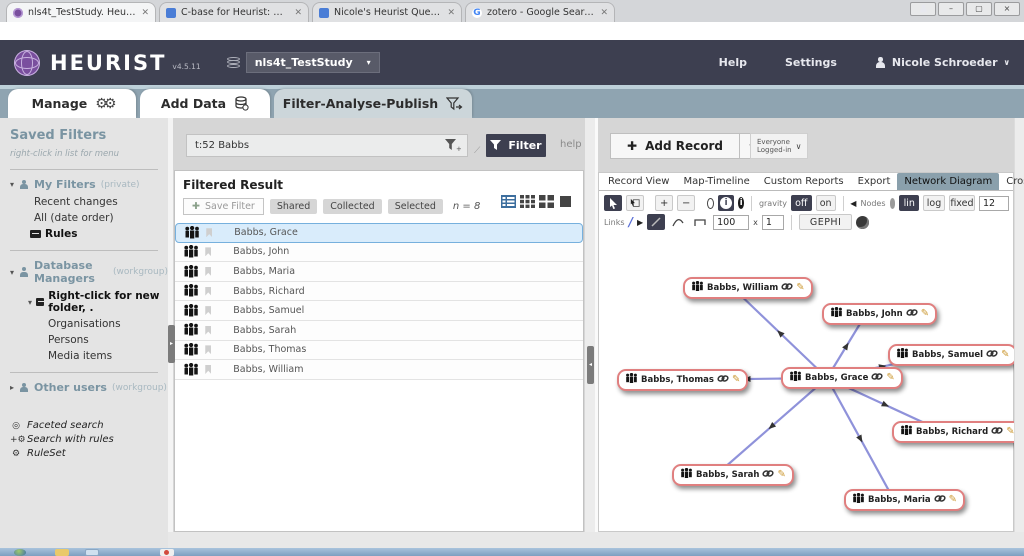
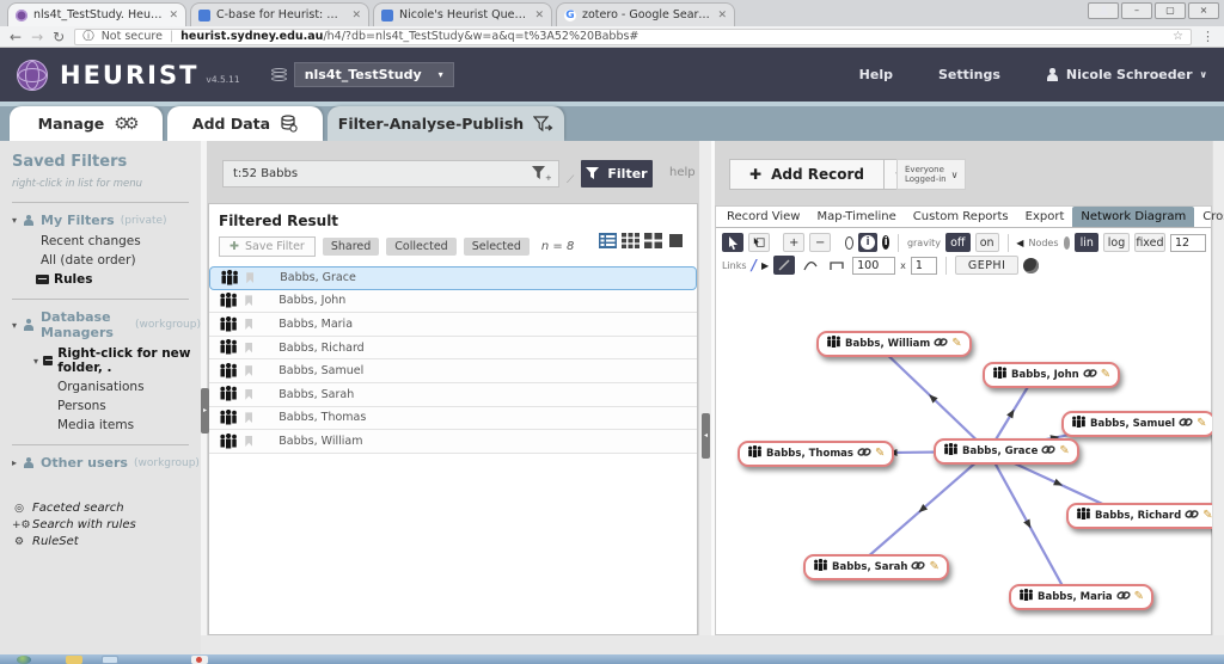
  nls4t_TestStudy. Heuris
  ✕
  C-base for Heurist: Use
  ✕
  Nicole's Heurist Questi
  ✕
  G
  zotero - Google Search
  ✕
  –
  ▢
  ×
+ ←
+ →
+ ↻
+ ⓘ
+ Not secure
+ |
+ heurist.sydney.edu.au/h4/?db=nls4t_TestStudy&w=a&q=t%3A52%20Babbs#
+ ☆
+ ⋮
  HEURIST
  v4.5.11
  nls4t_TestStudy
  ▾
  Help
  Settings
  Nicole Schroeder
  ∨
  Manage
  ⚙⚙
  Add Data
  Filter-Analyse-Publish
  Saved Filters
  right-click in list for menu
  ▾
  My Filters
  (private)
  Recent changes
  All (date order)
  Rules
  ▾
  Database Managers
  (workgroup)
  ▾
  Right-click for new folder, .
  Organisations
  Persons
  Media items
  ▸
  Other users
  (workgroup)
  ◎
  Faceted search
  +⚙
  Search with rules
  ⚙
  RuleSet
  t:52 Babbs
  +
  ⟋
  Filter
  help
  Filtered Result
  ✚
  Save Filter
  Shared
  Collected
  Selected
  n = 8
  Babbs, Grace
  Babbs, John
  Babbs, Maria
  Babbs, Richard
  Babbs, Samuel
  Babbs, Sarah
  Babbs, Thomas
  Babbs, William
  ✚
  Add Record
  Everyone
  Logged-in
  ∨
  Record View
  Map-Timeline
  Custom Reports
  Export
  Network Diagram
  +
  −
  i
  i
  gravity
  off
  on
  ◀
  Nodes
  lin
  log
  fixed
  12
  Links
  /
  ▶
  100
  x
  1
  GEPHI
  Babbs, William
  ✎
  Babbs, John
  ✎
  Babbs, Samuel
  ✎
  Babbs, Thomas
  ✎
  Babbs, Grace
  ✎
  Babbs, Richard
  ✎
  Babbs, Sarah
  ✎
  Babbs, Maria
  ✎
